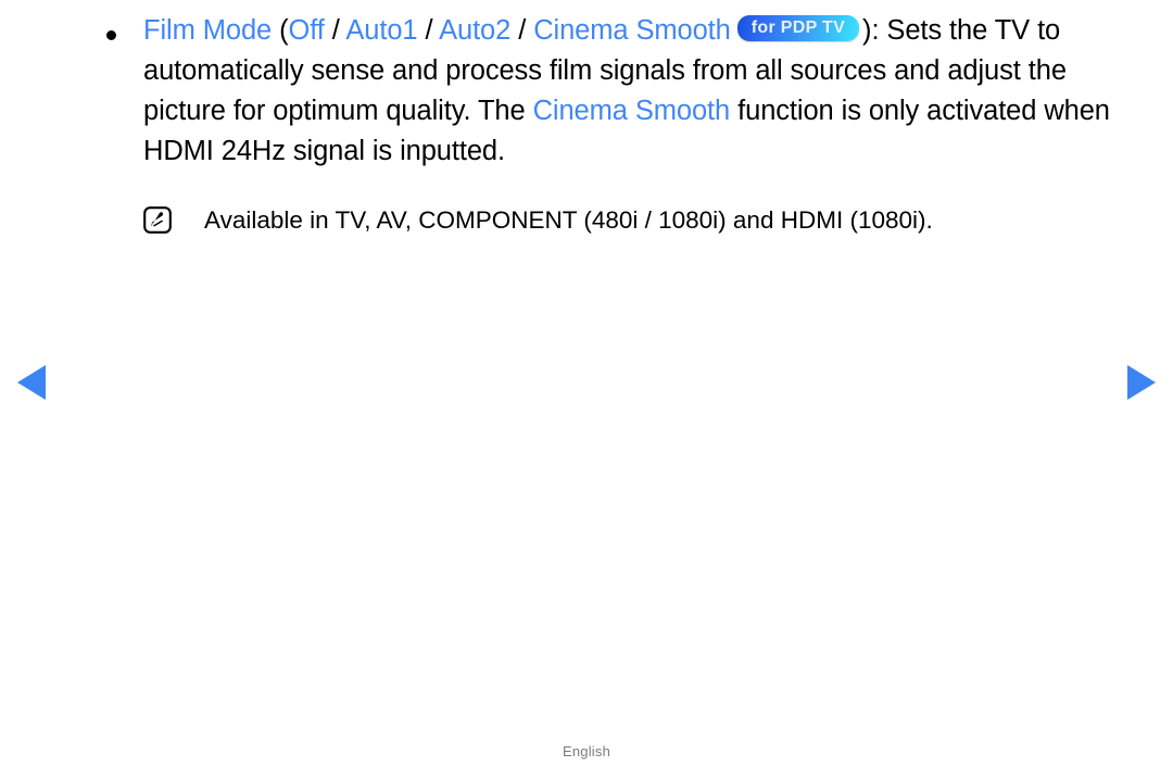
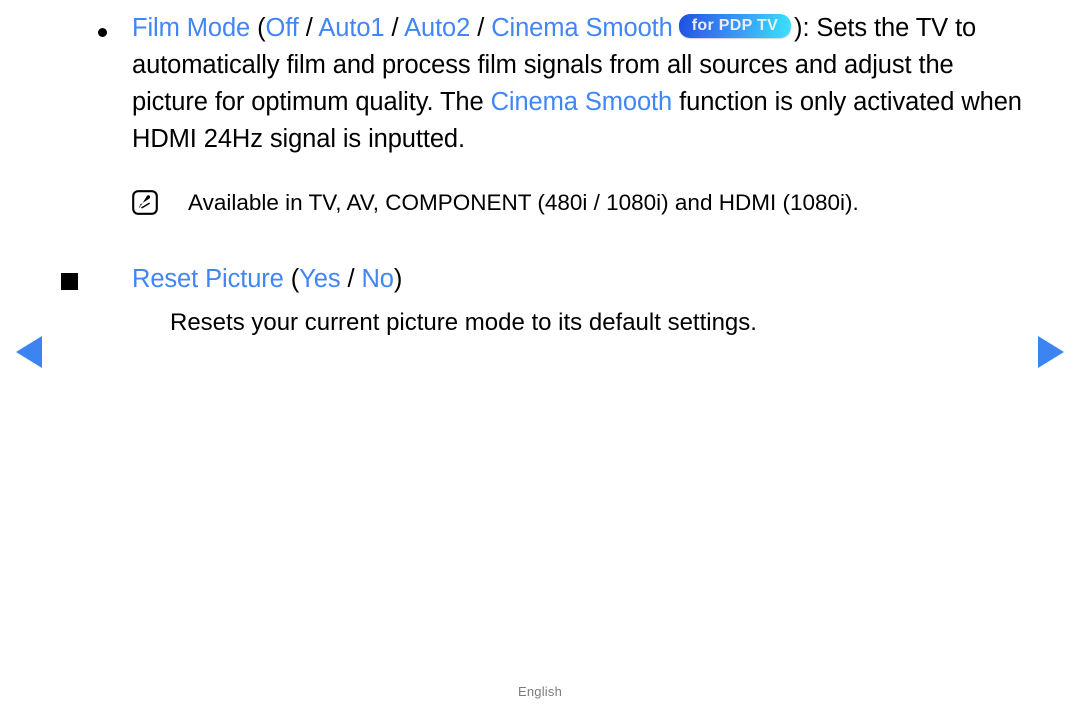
- Film Mode (Off / Auto1 / Auto2 / Cinema Smooth for PDP TV ): Sets the TV to automatically sense and process film signals from all sources and adjust the picture for optimum quality. The Cinema Smooth function is only activated when HDMI 24Hz signal is inputted.
+ Film Mode (Off / Auto1 / Auto2 / Cinema Smooth for PDP TV ): Sets the TV to automatically film and process film signals from all sources and adjust the picture for optimum quality. The Cinema Smooth function is only activated when HDMI 24Hz signal is inputted.
  Available in TV, AV, COMPONENT (480i / 1080i) and HDMI (1080i).
+ Reset Picture (Yes / No)
+ Resets your current picture mode to its default settings.
  English
